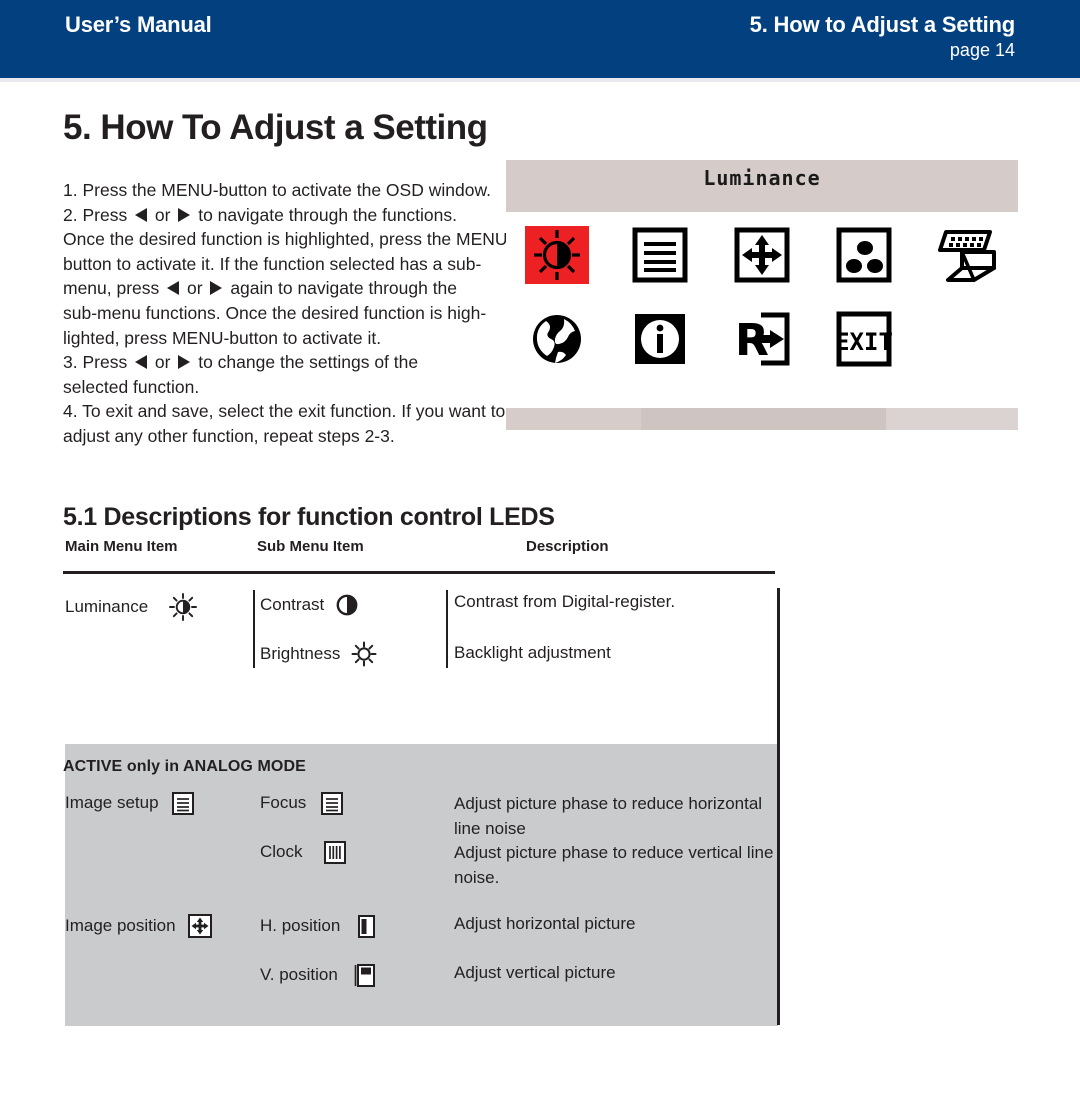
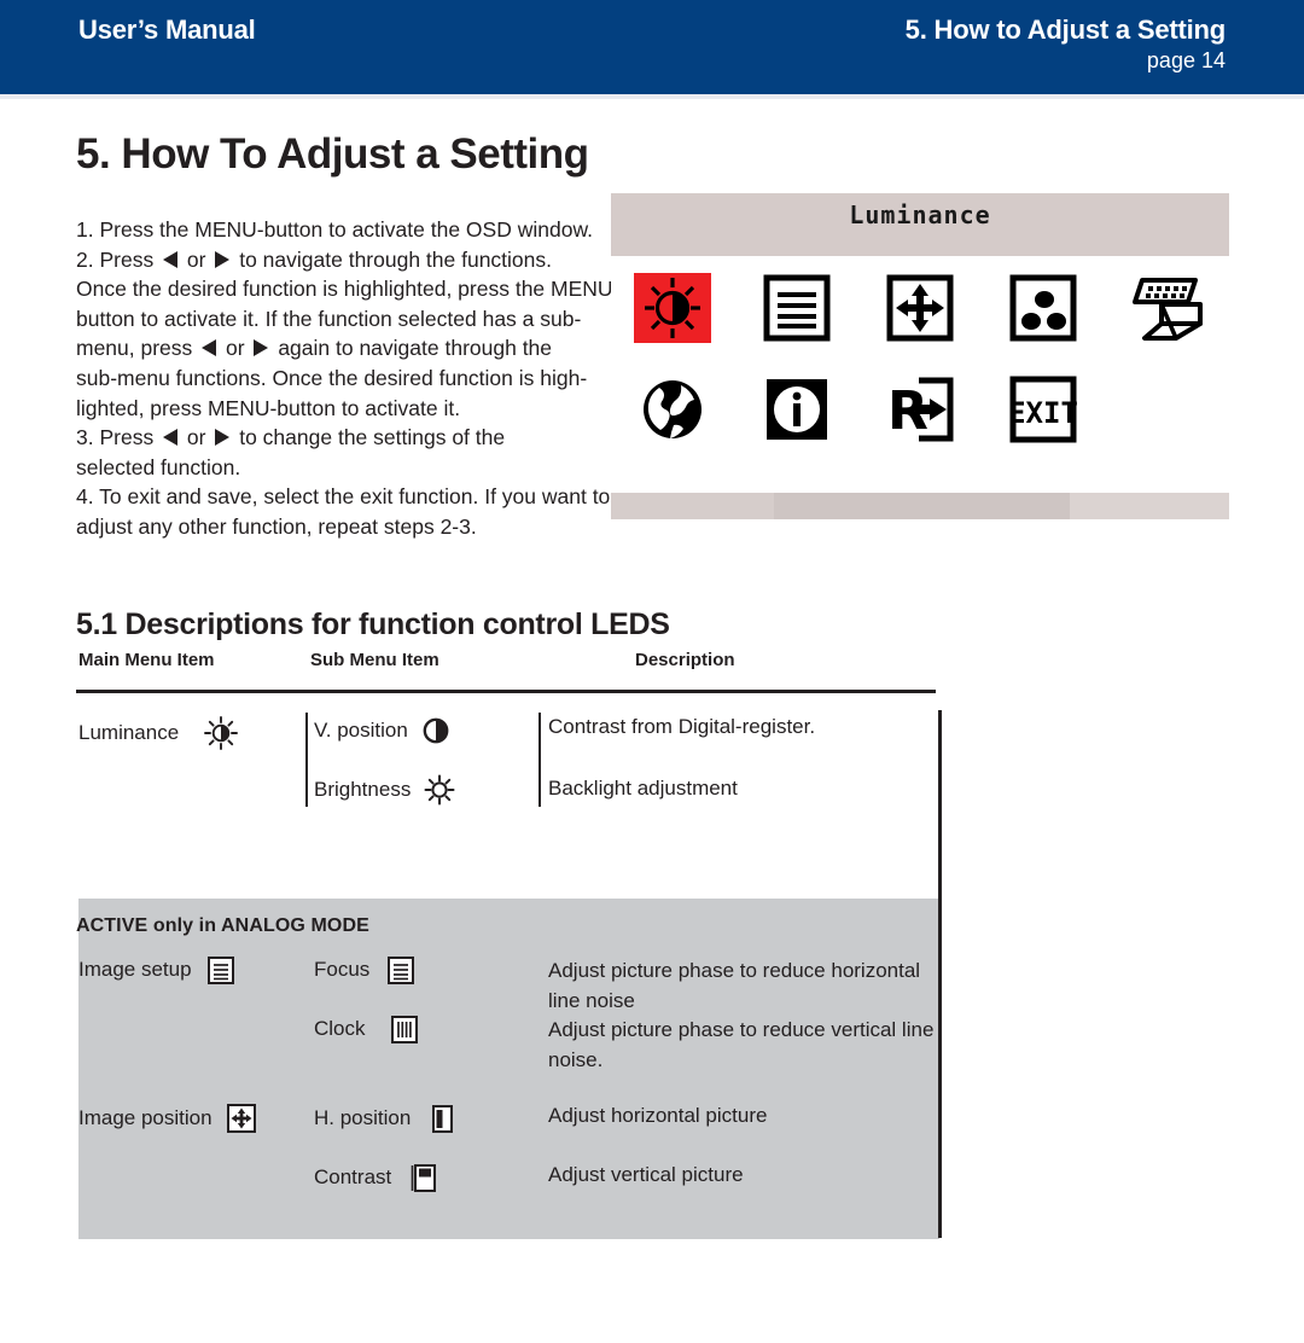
  User’s Manual
  5. How to Adjust a Setting
  page 14
  5. How To Adjust a Setting
  1. Press the MENU-button to activate the OSD window.
  2. Press or to navigate through the functions.
  Once the desired function is highlighted, press the MENU
  button to activate it. If the function selected has a sub-
  menu, press or again to navigate through the
  sub-menu functions. Once the desired function is high-
  lighted, press MENU-button to activate it.
  3. Press or to change the settings of the
  selected function.
  4. To exit and save, select the exit function. If you want to
  adjust any other function, repeat steps 2-3.
  Luminance
  R
  EXIT
  5.1 Descriptions for function control LEDS
  Main Menu Item
  Sub Menu Item
  Description
  Luminance
- Contrast
+ V. position
  Contrast from Digital-register.
  Brightness
  Backlight adjustment
  ACTIVE only in ANALOG MODE
  Image setup
  Focus
  Adjust picture phase to reduce horizontal line noise
  Clock
  Adjust picture phase to reduce vertical line noise.
  Image position
  H. position
  Adjust horizontal picture
- V. position
+ Contrast
  Adjust vertical picture
